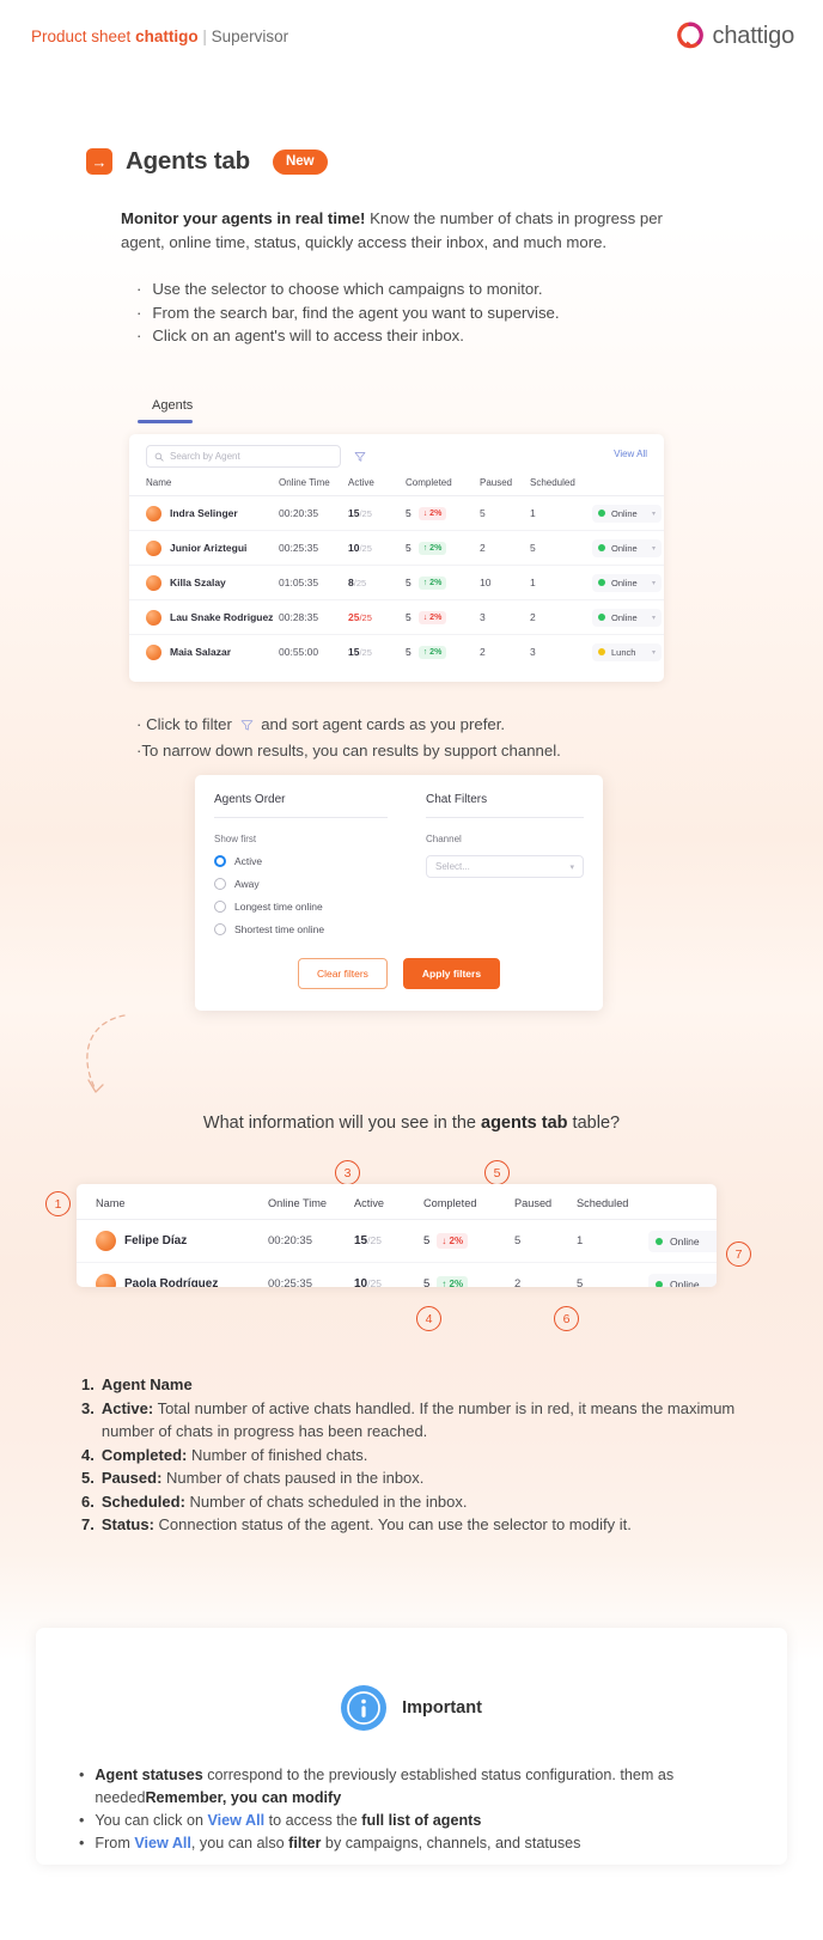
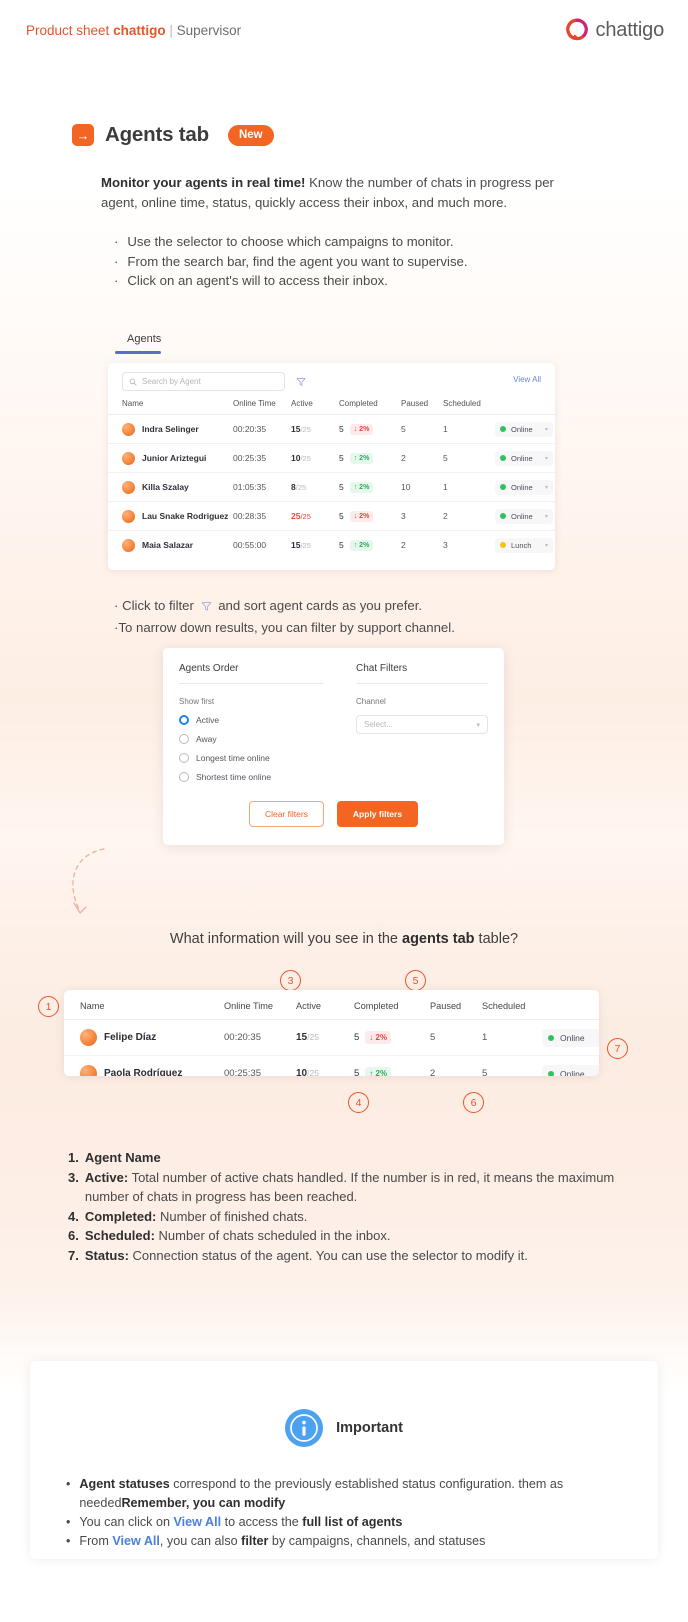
  Product sheet chattigo | Supervisor
  chattigo
  →
  Agents tab
  New
  Monitor your agents in real time! Know the number of chats in progress per agent, online time, status, quickly access their inbox, and much more.
  ·
  Use the selector to choose which campaigns to monitor.
  ·
  From the search bar, find the agent you want to supervise.
  ·
  Click on an agent's will to access their inbox.
  Agents
  Search by Agent
  View All
  Name	Online Time	Active	Completed	Paused	Scheduled
  Indra Selinger	00:20:35	15/25	5	5	1	Online
  Junior Ariztegui	00:25:35	10/25	5	2	5	Online
  Killa Szalay	01:05:35	8/25	5	10	1	Online
  Lau Snake Rodriguez	00:28:35	25/25	5	3	2	Online
  Maia Salazar	00:55:00	15/25	5	2	3	Lunch
  · Click to filter and sort agent cards as you prefer.
- ·To narrow down results, you can results by support channel.
+ ·To narrow down results, you can filter by support channel.
  Agents Order
  Show first
  Active
  Away
  Longest time online
  Shortest time online
  Chat Filters
  Channel
  Select...
  Clear filters
  Apply filters
  What information will you see in the agents tab table?
  1
  3
  4
  5
  6
  7
  Name	Online Time	Active	Completed	Paused	Scheduled
  Felipe Díaz	00:20:35	15/25	5 ↓ 2%	5	1	Online
  Paola Rodríguez	00:25:35	10/25	5 ↑ 2%	2	5	Online
  1.
  Agent Name
  3.
  Active: Total number of active chats handled. If the number is in red, it means the maximum number of chats in progress has been reached.
  4.
  Completed: Number of finished chats.
- 5.
- Paused: Number of chats paused in the inbox.
  6.
  Scheduled: Number of chats scheduled in the inbox.
  7.
  Status: Connection status of the agent. You can use the selector to modify it.
  Important
  •
  Agent statuses correspond to the previously established status configuration. them as neededRemember, you can modify
  •
  You can click on View All to access the full list of agents
  •
  From View All, you can also filter by campaigns, channels, and statuses
